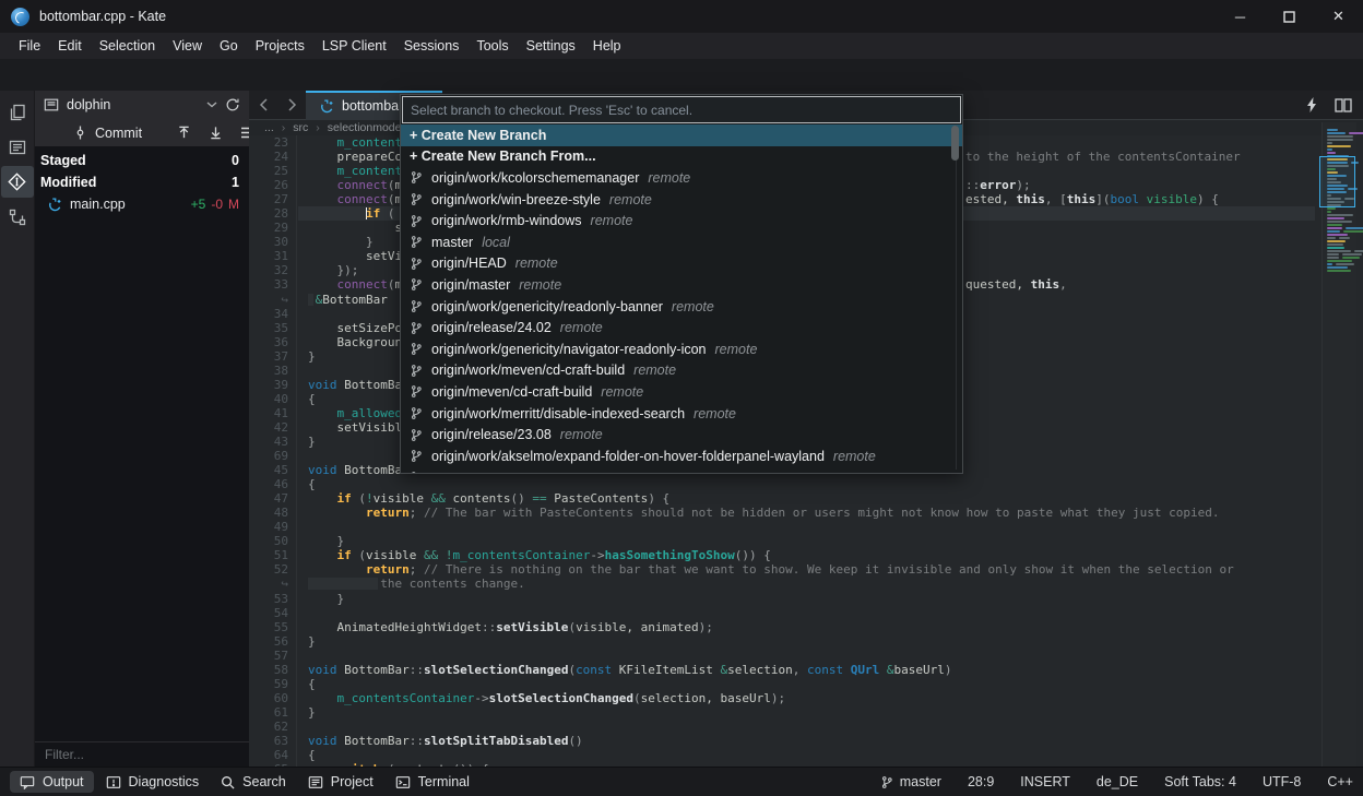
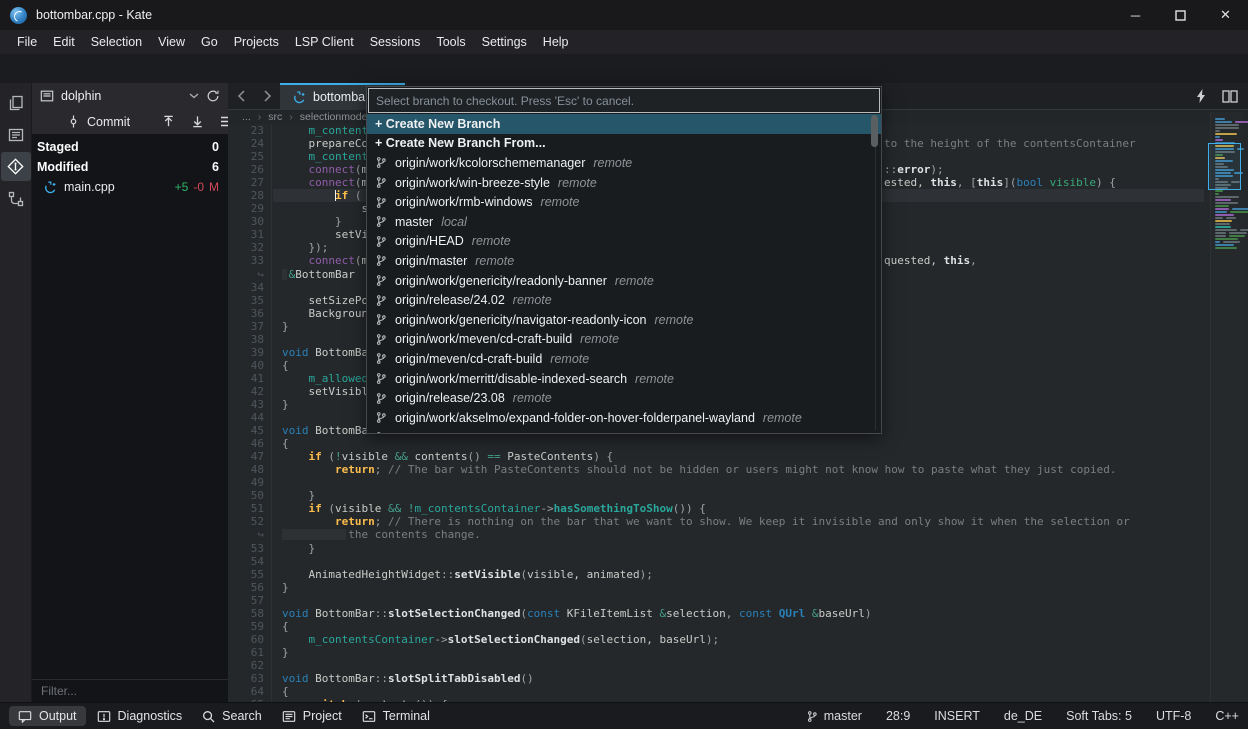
  bottombar.cpp - Kate
  ─
  ✕
  File
  Edit
  Selection
  View
  Go
  Projects
  LSP Client
  Sessions
  Tools
  Settings
  Help
  dolphin
  Commit
  Staged
  0
  Modified
- 1
+ 6
  main.cpp
  +5
  -0
  M
  Filter...
  ...
  ›
  src
  ›
  selectionmode
  23
  24
  to the height of the contentsContainer
  25
  26
  connect(m
  ::error);
  27
  connect(m
  ested, this, [this](bool visible) {
  28
  if (
  29
  30
  }
  31
  32
  });
  33
  connect(m
  quested, this,
  ↪
  &BottomBar
  34
  35
  36
  37
  }
  38
  39
  void BottomBa
  40
  {
  41
  m_allowed
  42
  setVisibl
  43
  }
- 69
+ 44
  45
  void BottomBa
  46
  {
  47
  if (!visible && contents() == PasteContents) {
  48
  return; // The bar with PasteContents should not be hidden or users might not know how to paste what they just copied.
  49
  50
  }
  51
  if (visible && !m_contentsContainer->hasSomethingToShow()) {
  52
  return; // There is nothing on the bar that we want to show. We keep it invisible and only show it when the selection or
  ↪
  the contents change.
  53
  }
  54
  55
  AnimatedHeightWidget::setVisible(visible, animated);
  56
  }
  57
  58
  void BottomBar::slotSelectionChanged(const KFileItemList &selection, const QUrl &baseUrl)
  59
  {
  60
  m_contentsContainer->slotSelectionChanged(selection, baseUrl);
  61
  }
  62
  63
  void BottomBar::slotSplitTabDisabled()
  64
  {
  Select branch to checkout. Press 'Esc' to cancel.
  + Create New Branch
  + Create New Branch From...
  origin/work/kcolorschememanager
  remote
  origin/work/win-breeze-style
  remote
  origin/work/rmb-windows
  remote
  master
  local
  origin/HEAD
  remote
  origin/master
  remote
  origin/work/genericity/readonly-banner
  remote
  origin/release/24.02
  remote
  origin/work/genericity/navigator-readonly-icon
  remote
  origin/work/meven/cd-craft-build
  remote
  origin/meven/cd-craft-build
  remote
  origin/work/merritt/disable-indexed-search
  remote
  origin/release/23.08
  remote
  origin/work/akselmo/expand-folder-on-hover-folderpanel-wayland
  remote
  Output
  Diagnostics
  Search
  Project
  Terminal
  master
  28:9
  INSERT
  de_DE
- Soft Tabs: 4
+ Soft Tabs: 5
  UTF-8
  C++
